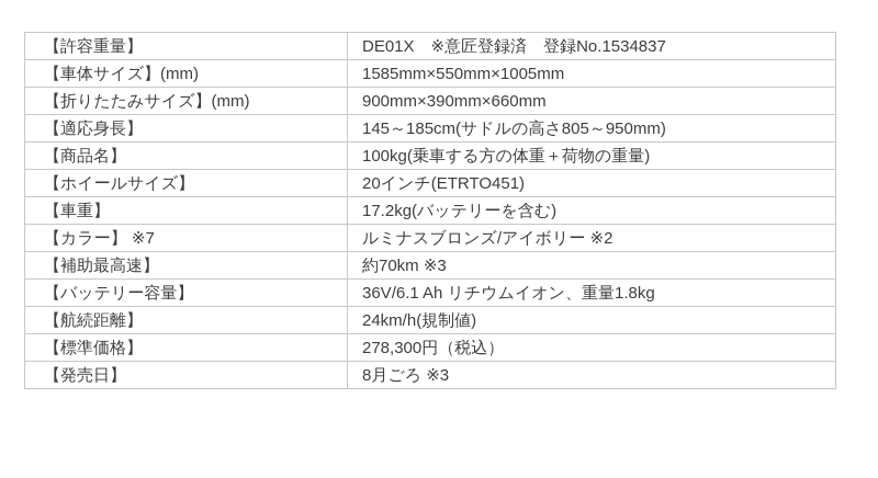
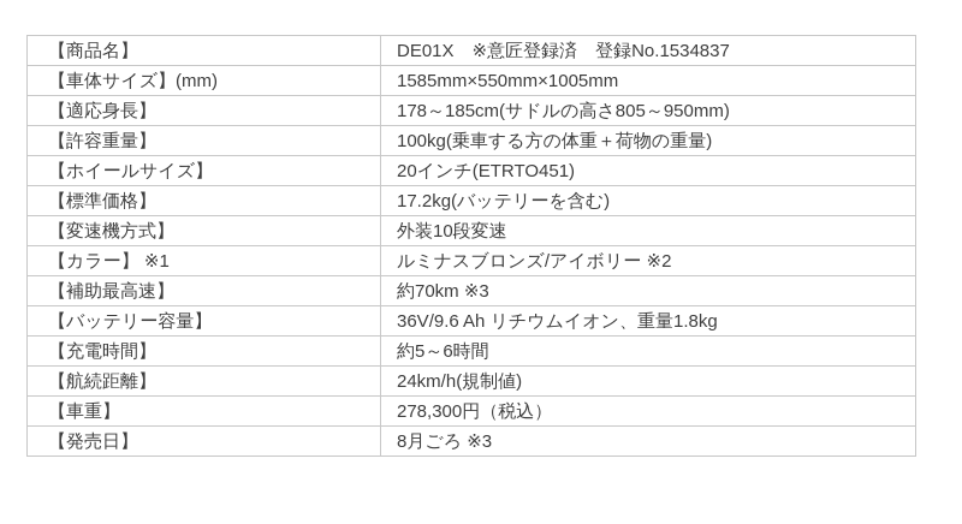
- 【許容重量】	DE01X ※意匠登録済 登録No.1534837
+ 【商品名】	DE01X ※意匠登録済 登録No.1534837
  【車体サイズ】(mm)	1585mm×550mm×1005mm
- 【折りたたみサイズ】(mm)	900mm×390mm×660mm
- 【適応身長】	145～185cm(サドルの高さ805～950mm)
+ 【適応身長】	178～185cm(サドルの高さ805～950mm)
- 【商品名】	100kg(乗車する方の体重＋荷物の重量)
+ 【許容重量】	100kg(乗車する方の体重＋荷物の重量)
  【ホイールサイズ】	20インチ(ETRTO451)
- 【車重】	17.2kg(バッテリーを含む)
+ 【標準価格】	17.2kg(バッテリーを含む)
+ 【変速機方式】	外装10段変速
- 【カラー】 ※7	ルミナスブロンズ/アイボリー ※2
+ 【カラー】 ※1	ルミナスブロンズ/アイボリー ※2
  【補助最高速】	約70km ※3
- 【バッテリー容量】	36V/6.1 Ah リチウムイオン、重量1.8kg
+ 【バッテリー容量】	36V/9.6 Ah リチウムイオン、重量1.8kg
+ 【充電時間】	約5～6時間
  【航続距離】	24km/h(規制値)
- 【標準価格】	278,300円（税込）
+ 【車重】	278,300円（税込）
  【発売日】	8月ごろ ※3
